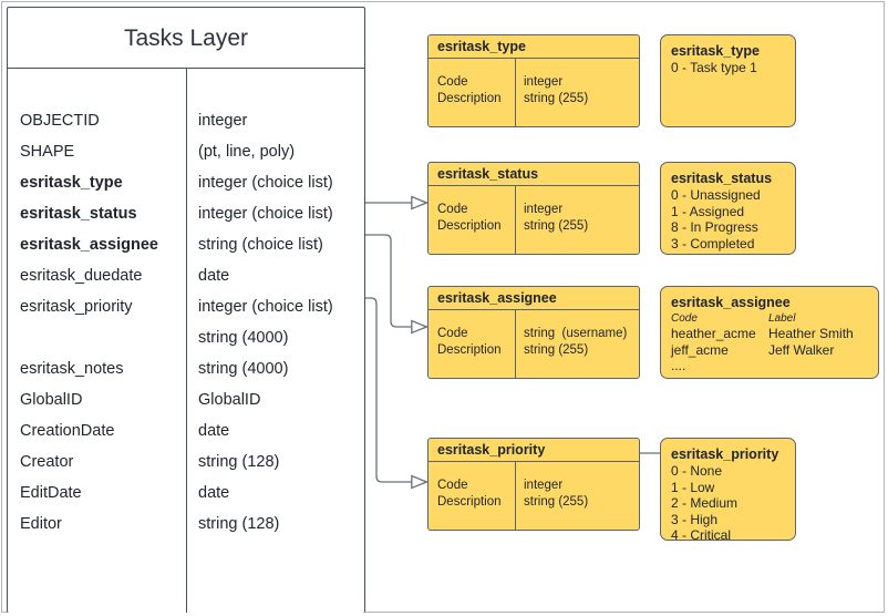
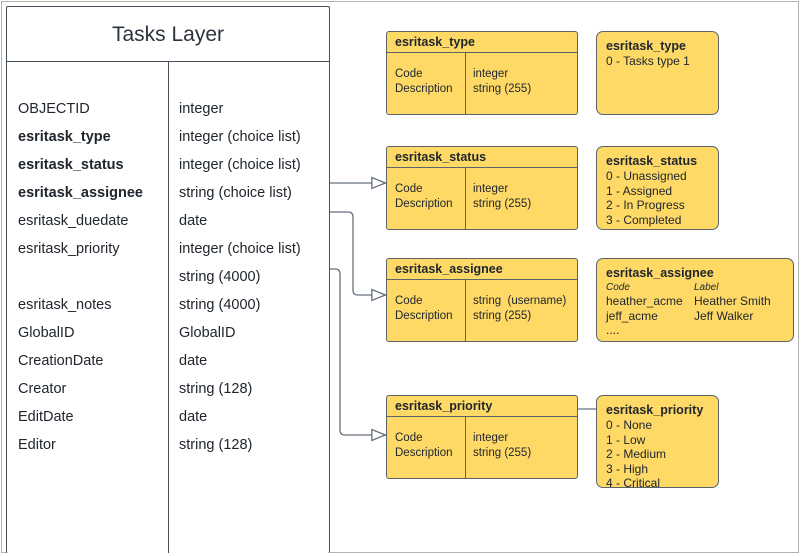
  Tasks Layer
  OBJECTID
  integer
- SHAPE
- (pt, line, poly)
  esritask_type
  integer (choice list)
  esritask_status
  integer (choice list)
  esritask_assignee
  string (choice list)
  esritask_duedate
  date
  esritask_priority
  integer (choice list)
  string (4000)
  esritask_notes
  string (4000)
  GlobalID
  GlobalID
  CreationDate
  date
  Creator
  string (128)
  EditDate
  date
  Editor
  string (128)
  esritask_type
  Code
  Description
  integer
  string (255)
  esritask_status
  Code
  Description
  integer
  string (255)
  esritask_assignee
  Code
  Description
  string (username)
  string (255)
  esritask_priority
  Code
  Description
  integer
  string (255)
  esritask_type
- 0 - Task type 1
+ 0 - Tasks type 1
  esritask_status
  0 - Unassigned
  1 - Assigned
- 8 - In Progress
+ 2 - In Progress
  3 - Completed
  esritask_assignee
  Code
  Label
  heather_acme
  Heather Smith
  jeff_acme
  Jeff Walker
  ....
  esritask_priority
  0 - None
  1 - Low
  2 - Medium
  3 - High
  4 - Critical
